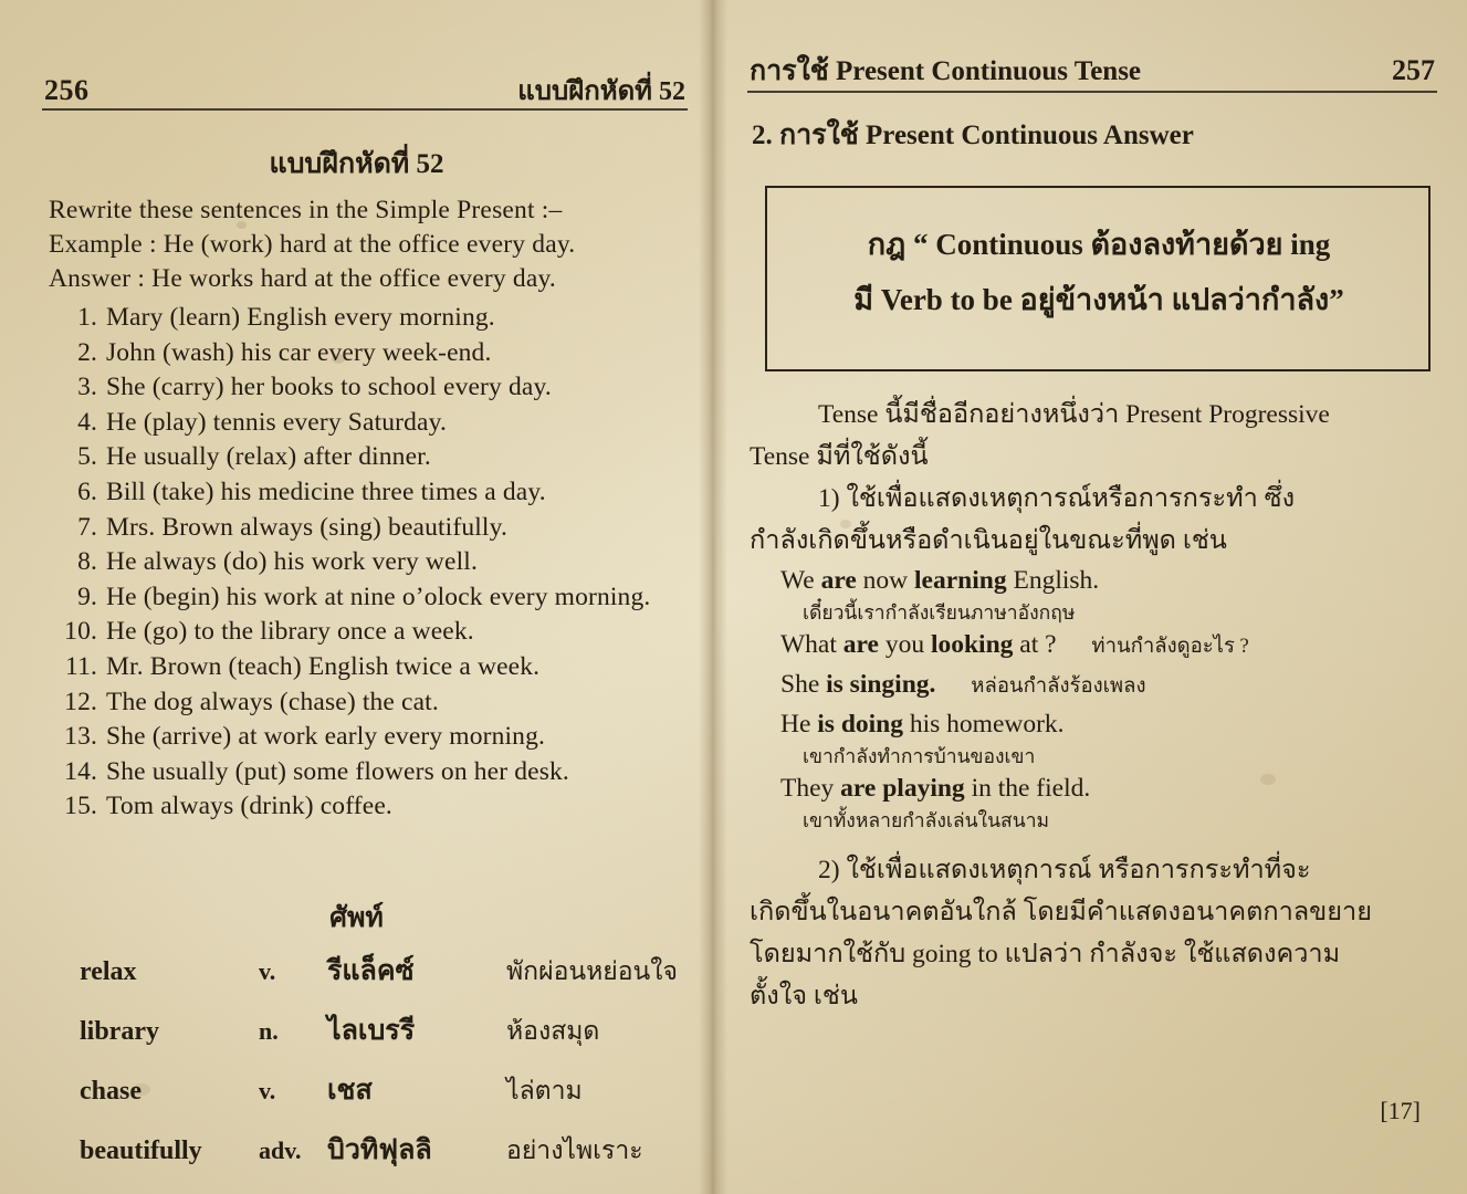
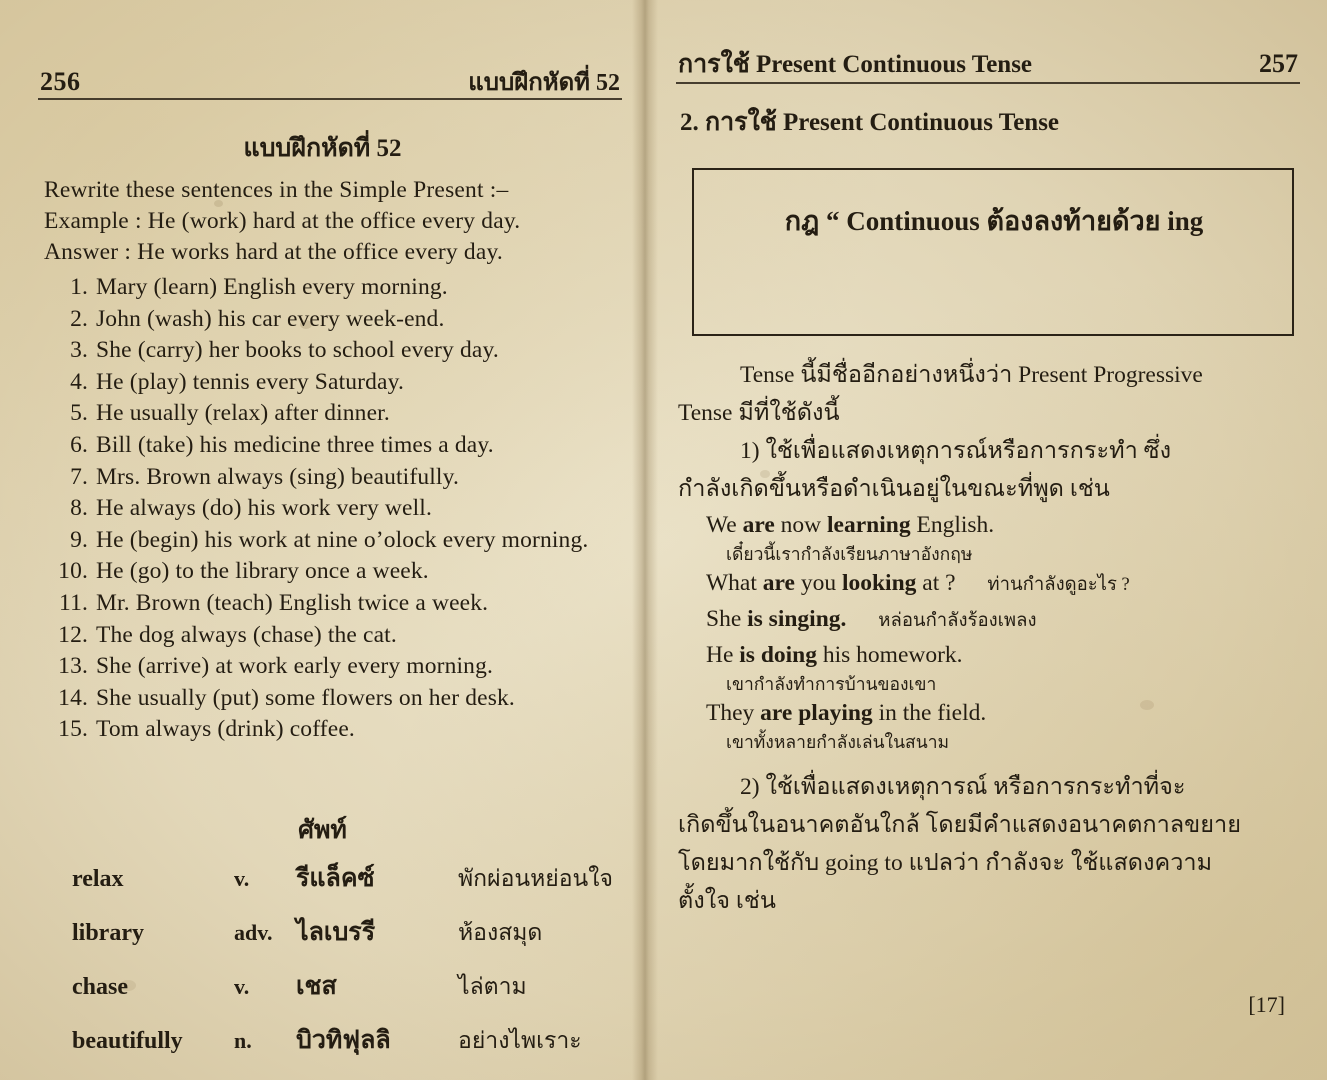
  256
  แบบฝึกหัดที่ 52
  แบบฝึกหัดที่ 52
  Rewrite these sentences in the Simple Present :–
  Example : He (work) hard at the office every day.
  Answer : He works hard at the office every day.
  1.
  Mary (learn) English every morning.
  2.
  John (wash) his car every week-end.
  3.
  She (carry) her books to school every day.
  4.
  He (play) tennis every Saturday.
  5.
  He usually (relax) after dinner.
  6.
  Bill (take) his medicine three times a day.
  7.
  Mrs. Brown always (sing) beautifully.
  8.
  He always (do) his work very well.
  9.
  He (begin) his work at nine o’olock every morning.
  10.
  He (go) to the library once a week.
  11.
  Mr. Brown (teach) English twice a week.
  12.
  The dog always (chase) the cat.
  13.
  She (arrive) at work early every morning.
  14.
  She usually (put) some flowers on her desk.
  15.
  Tom always (drink) coffee.
  ศัพท์
  relax
  v.
  รีแล็คซ์
  พักผ่อนหย่อนใจ
  library
- n.
+ adv.
  ไลเบรรี
  ห้องสมุด
  chase
  v.
  เชส
  ไล่ตาม
  beautifully
- adv.
+ n.
  บิวทิฟุลลิ
  อย่างไพเราะ
  การใช้ Present Continuous Tense
  257
- 2. การใช้ Present Continuous Answer
+ 2. การใช้ Present Continuous Tense
  กฎ “ Continuous ต้องลงท้ายด้วย ing
- มี Verb to be อยู่ข้างหน้า แปลว่ากำลัง”
  Tense นี้มีชื่ออีกอย่างหนึ่งว่า Present Progressive
  Tense มีที่ใช้ดังนี้
  1) ใช้เพื่อแสดงเหตุการณ์หรือการกระทำ ซึ่ง
  กำลังเกิดขึ้นหรือดำเนินอยู่ในขณะที่พูด เช่น
  We are now learning English.
  เดี๋ยวนี้เรากำลังเรียนภาษาอังกฤษ
  What are you looking at ? ท่านกำลังดูอะไร ?
  She is singing. หล่อนกำลังร้องเพลง
  He is doing his homework.
  เขากำลังทำการบ้านของเขา
  They are playing in the field.
  เขาทั้งหลายกำลังเล่นในสนาม
  2) ใช้เพื่อแสดงเหตุการณ์ หรือการกระทำที่จะ
  เกิดขึ้นในอนาคตอันใกล้ โดยมีคำแสดงอนาคตกาลขยาย
  โดยมากใช้กับ going to แปลว่า กำลังจะ ใช้แสดงความ
  ตั้งใจ เช่น
  [17]
